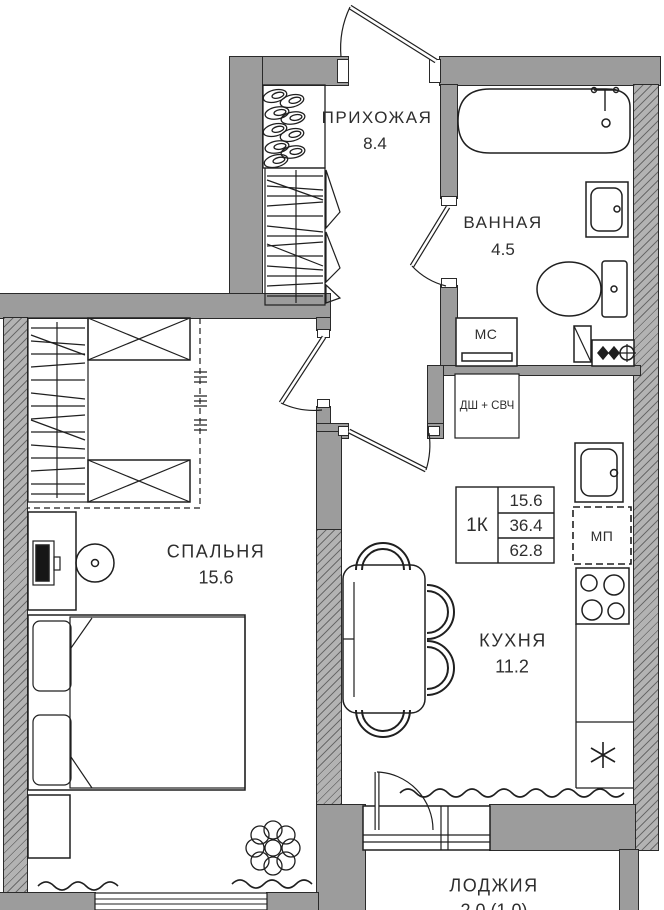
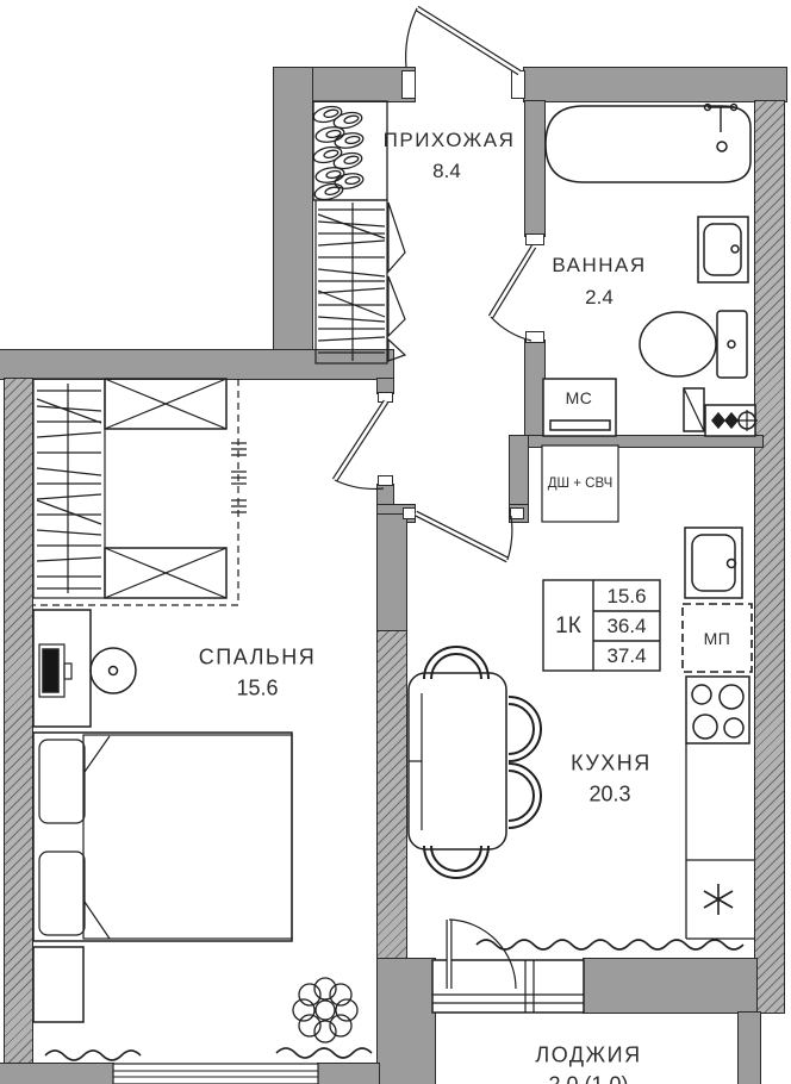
  ПРИХОЖАЯ
  8.4
  ВАННАЯ
- 4.5
+ 2.4
  СПАЛЬНЯ
  15.6
  КУХНЯ
- 11.2
+ 20.3
  ЛОДЖИЯ
  МС
  ДШ + СВЧ
  МП
  1К
  15.6
  36.4
- 62.8
+ 37.4
